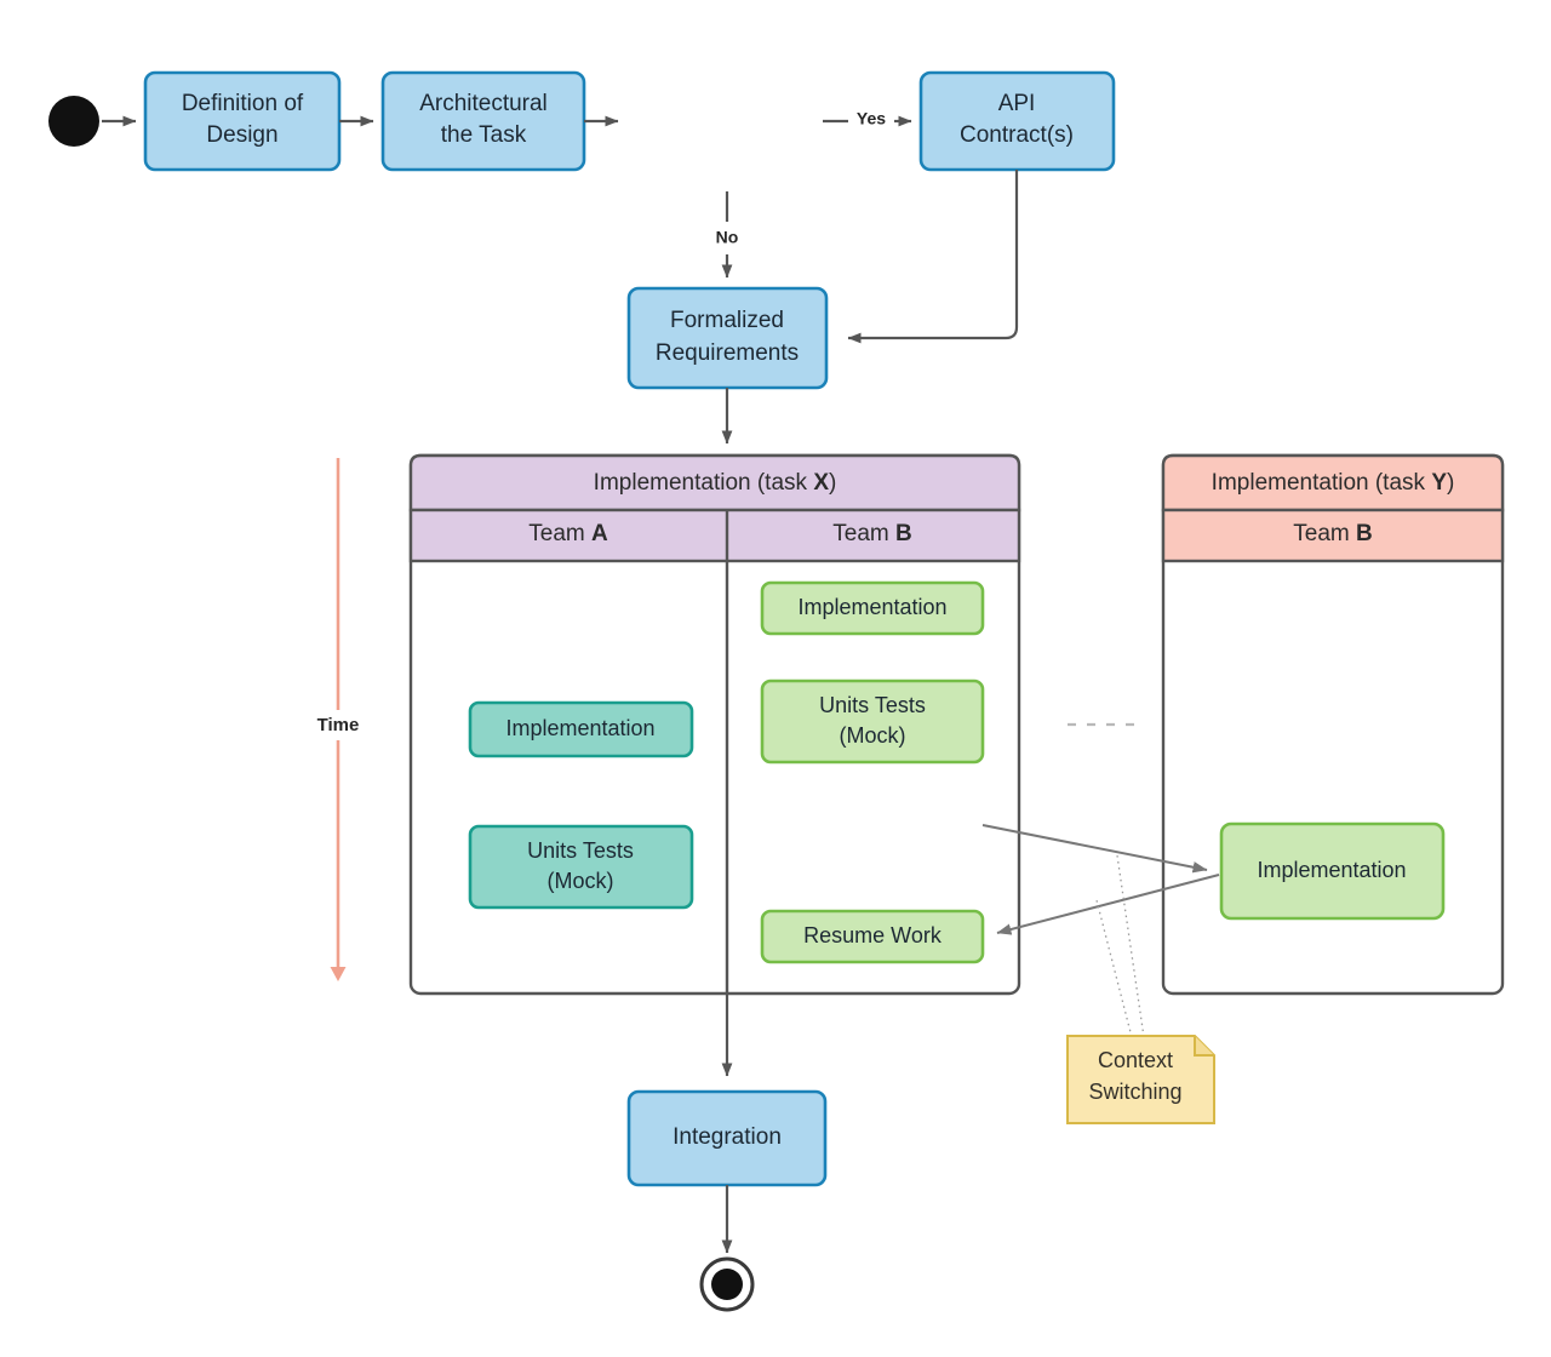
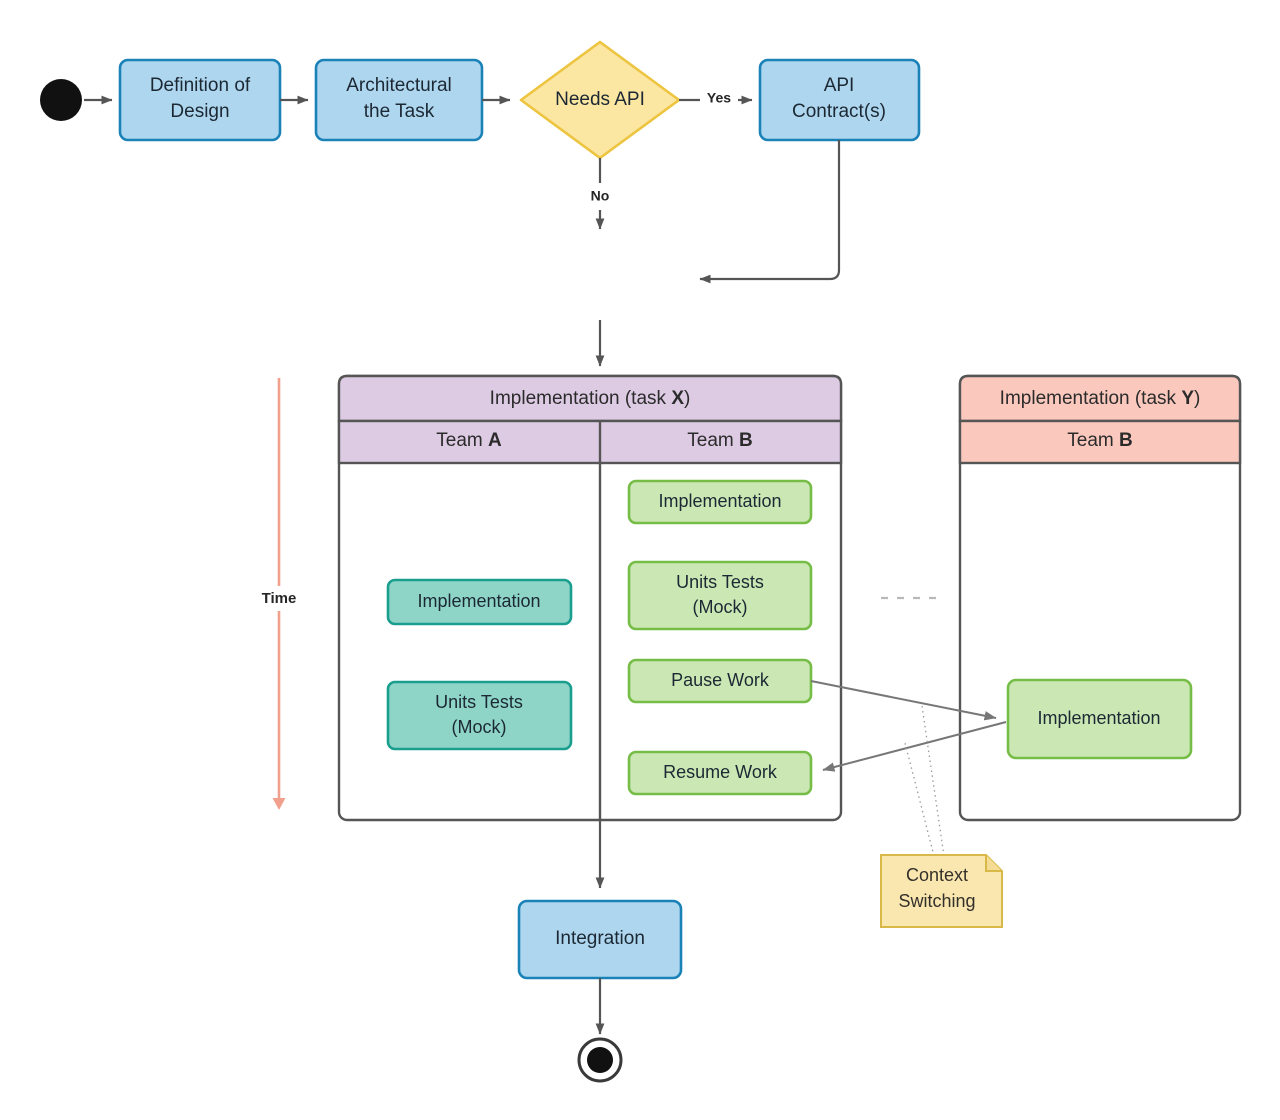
  Definition of
  Design
  Architectural
  the Task
+ Needs API
  Yes
  API
  Contract(s)
  No
- Formalized
- Requirements
  Time
  Implementation (task X)
  Team A
  Team B
  Implementation
  Units Tests
  (Mock)
  Implementation
  Units Tests
  (Mock)
+ Pause Work
  Resume Work
  Implementation (task Y)
  Team B
  Implementation
  Context
  Switching
  Integration
